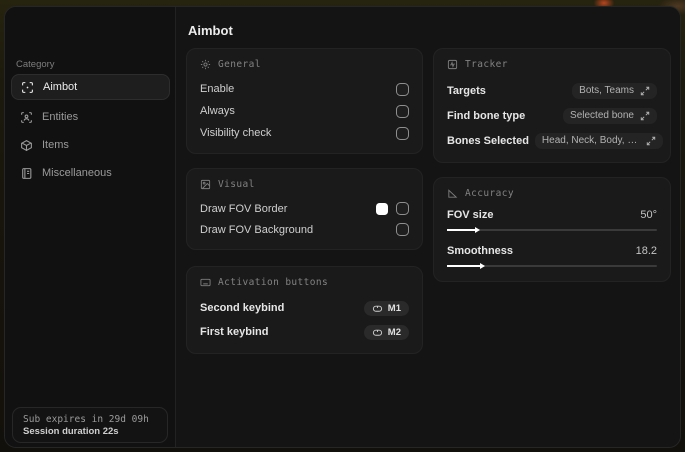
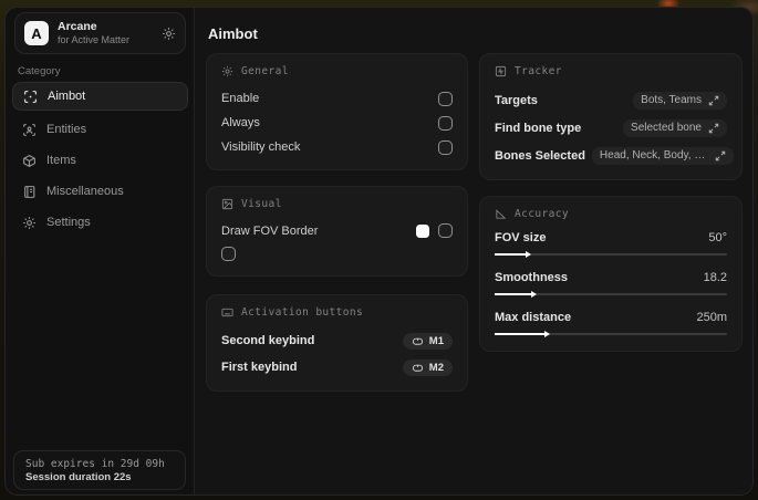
+ A
+ Arcane
+ for Active Matter
  Category
  Aimbot
  Entities
  Items
  Miscellaneous
+ Settings
  Sub expires in 29d 09h
  Session duration 22s
  Aimbot
  General
  Enable
  Always
  Visibility check
  Visual
  Draw FOV Border
- Draw FOV Background
  Activation buttons
  Second keybind
  M1
  First keybind
  M2
  Tracker
  Targets
  Bots, Teams
  Find bone type
  Selected bone
  Bones Selected
  Head, Neck, Body, Pe
  Accuracy
  FOV size
  50°
  Smoothness
  18.2
+ Max distance
+ 250m
